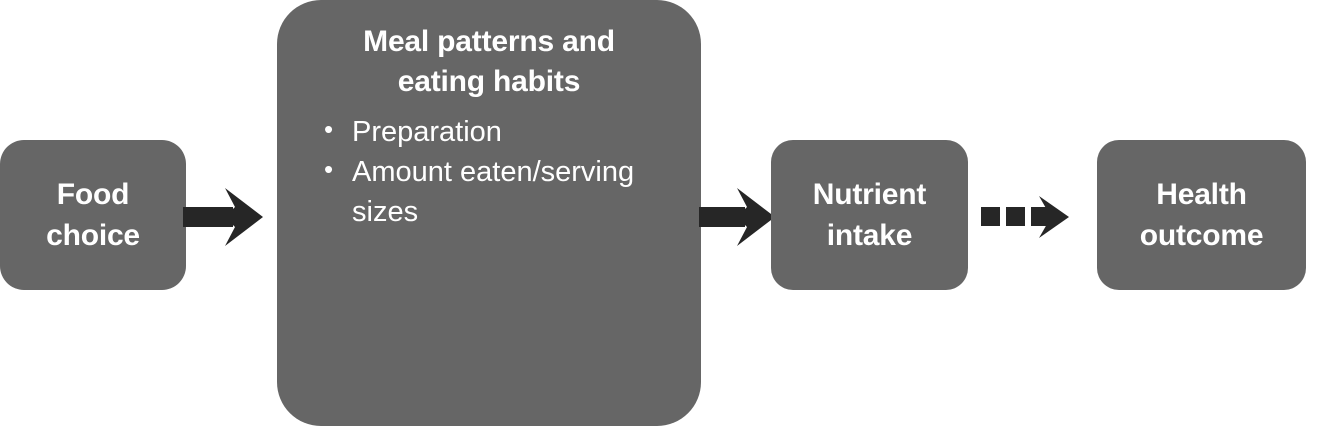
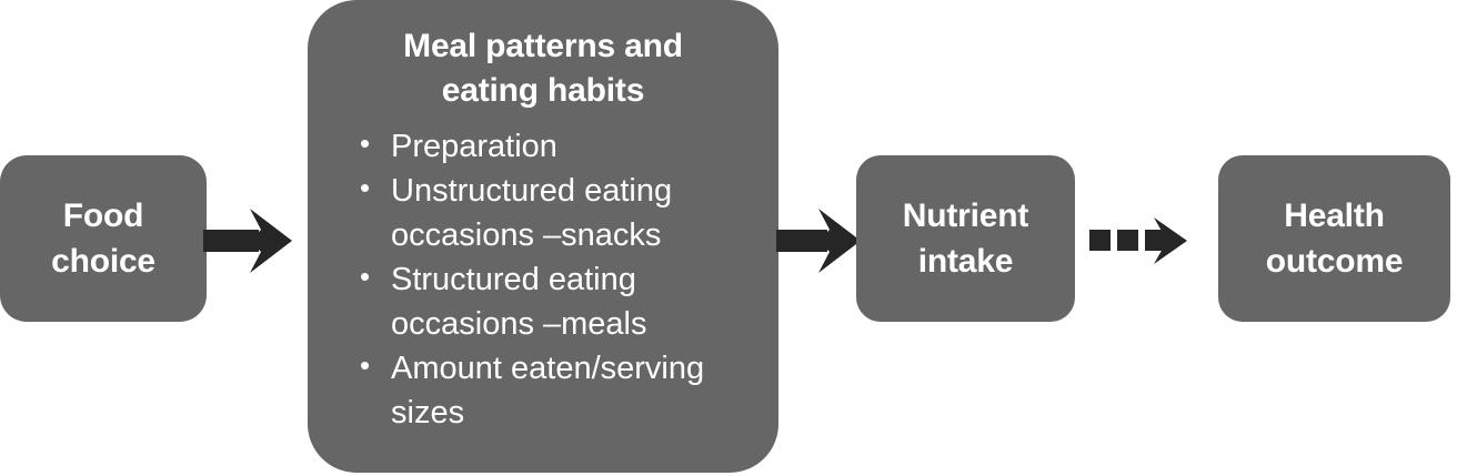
  Food
  choice
  Meal patterns and
  eating habits
  Preparation
+ Unstructured eating occasions –snacks
+ Structured eating occasions –meals
  Amount eaten/serving sizes
  Nutrient
  intake
  Health
  outcome
